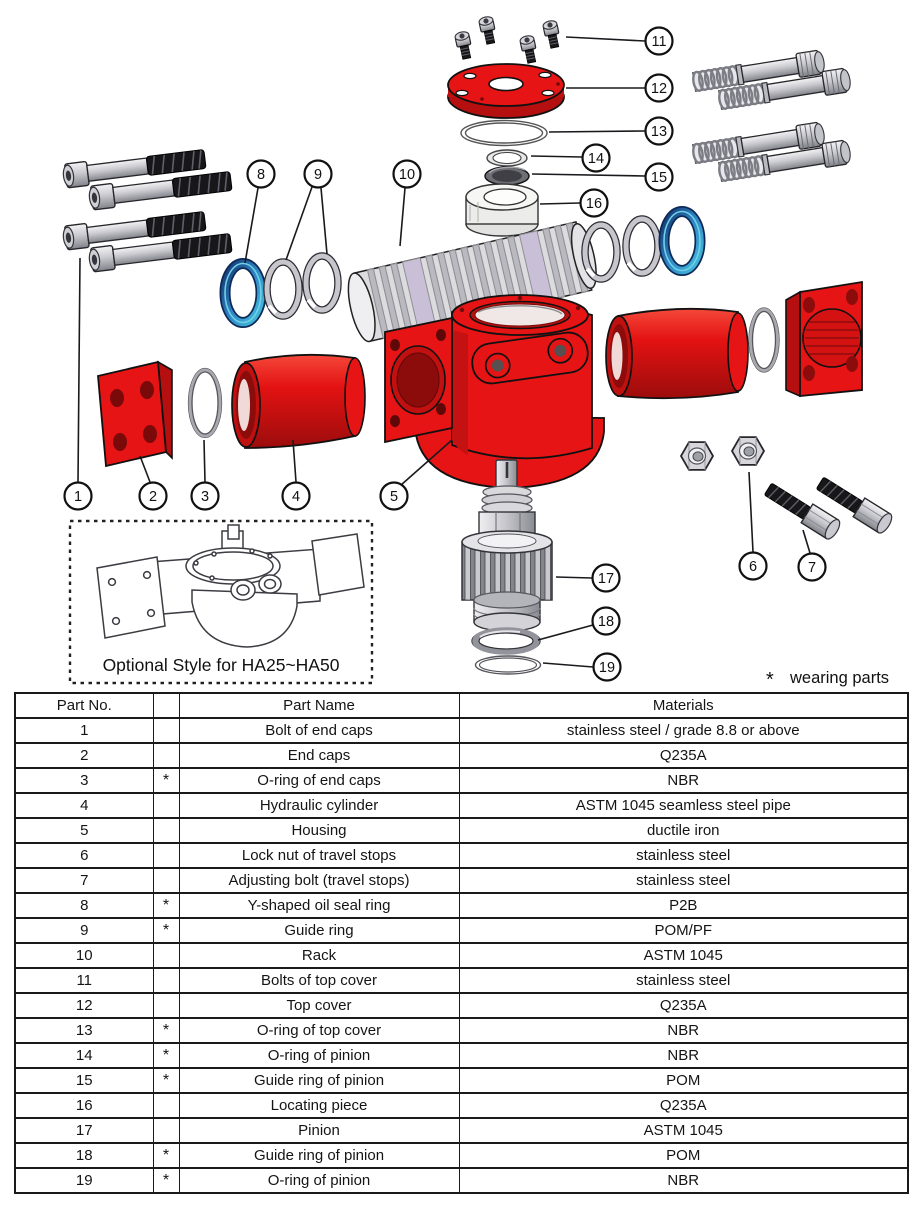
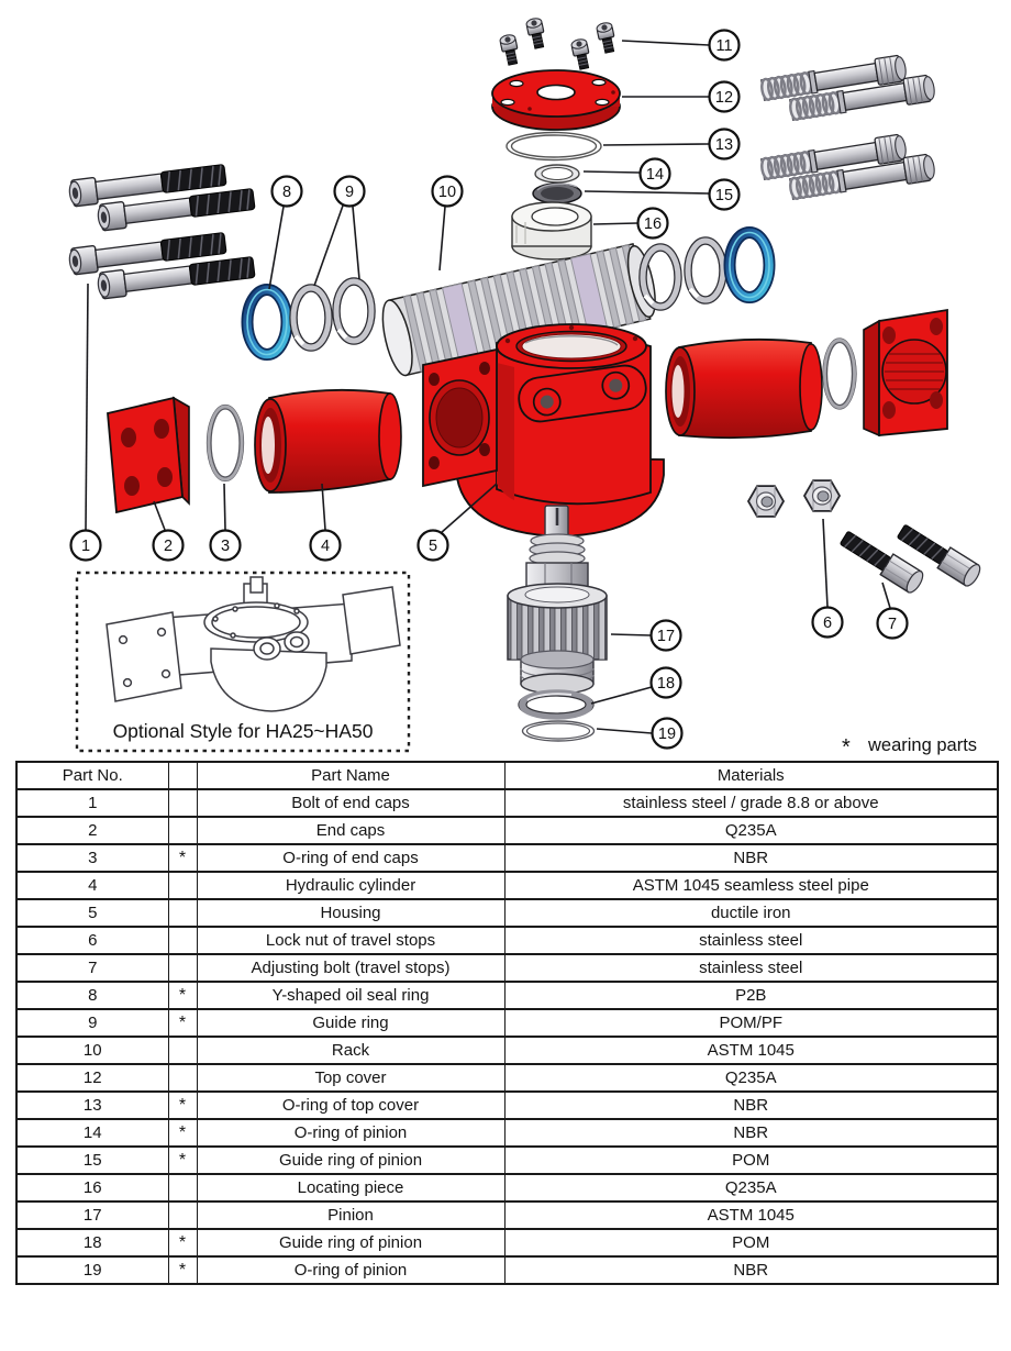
  Optional Style for HA25~HA50
  *
  wearing parts
  1
  2
  3
  4
  5
  6
  7
  8
  9
  10
  11
  12
  13
  14
  15
  16
  17
  18
  19
  Part No.		Part Name	Materials
  1		Bolt of end caps	stainless steel / grade 8.8 or above
  2		End caps	Q235A
  3	*	O-ring of end caps	NBR
  4		Hydraulic cylinder	ASTM 1045 seamless steel pipe
  5		Housing	ductile iron
  6		Lock nut of travel stops	stainless steel
  7		Adjusting bolt (travel stops)	stainless steel
  8	*	Y-shaped oil seal ring	P2B
  9	*	Guide ring	POM/PF
  10		Rack	ASTM 1045
- 11		Bolts of top cover	stainless steel
  12		Top cover	Q235A
  13	*	O-ring of top cover	NBR
  14	*	O-ring of pinion	NBR
  15	*	Guide ring of pinion	POM
  16		Locating piece	Q235A
  17		Pinion	ASTM 1045
  18	*	Guide ring of pinion	POM
  19	*	O-ring of pinion	NBR
